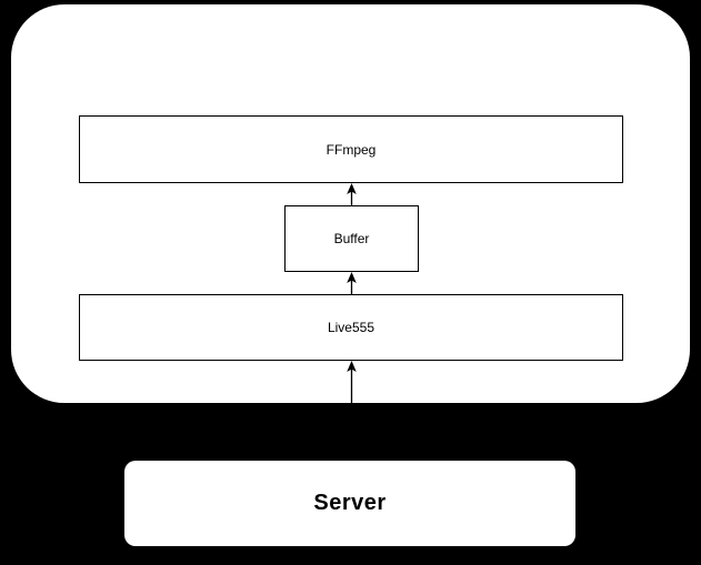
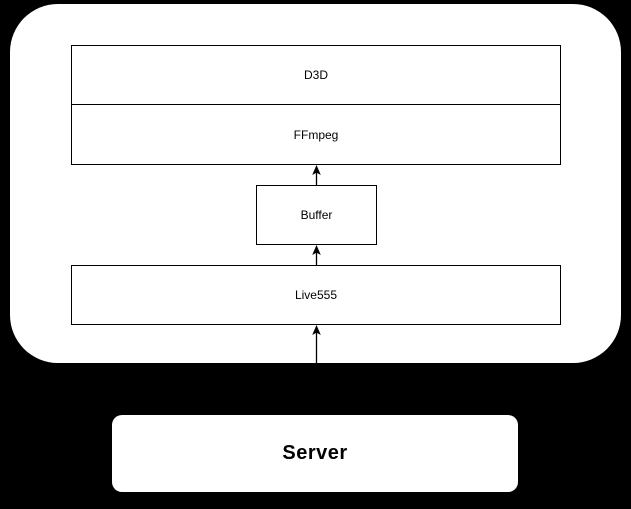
+ D3D
  FFmpeg
  Buffer
  Live555
  Server
